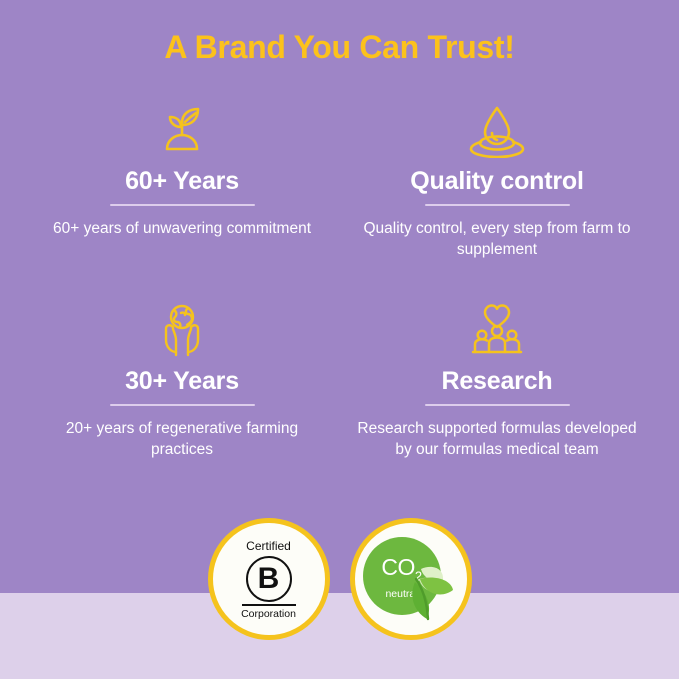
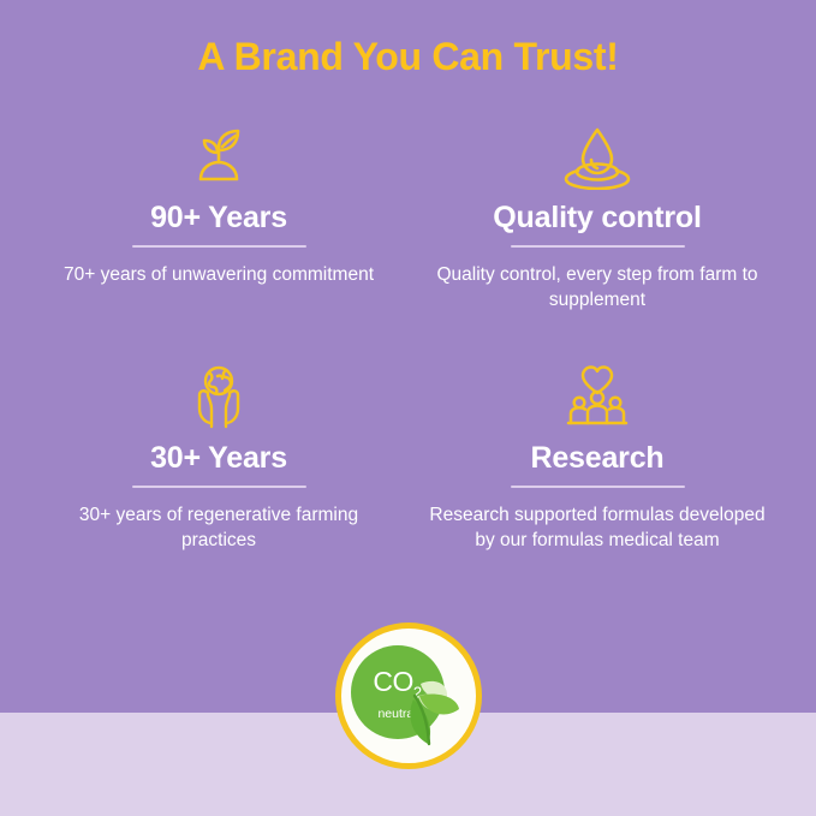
  A Brand You Can Trust!
- 60+ Years
+ 90+ Years
- 60+ years of unwavering commitment
+ 70+ years of unwavering commitment
  Quality control
  Quality control, every step from farm to supplement
  30+ Years
- 20+ years of regenerative farming practices
+ 30+ years of regenerative farming practices
  Research
  Research supported formulas developed by our formulas medical team
- Certified
- B
- Corporation
  CO2
  neutr
